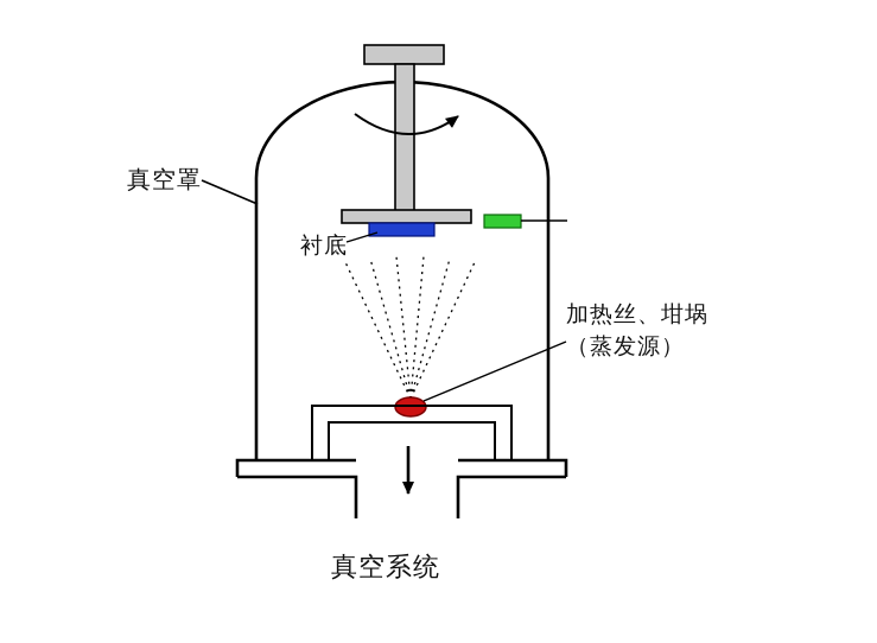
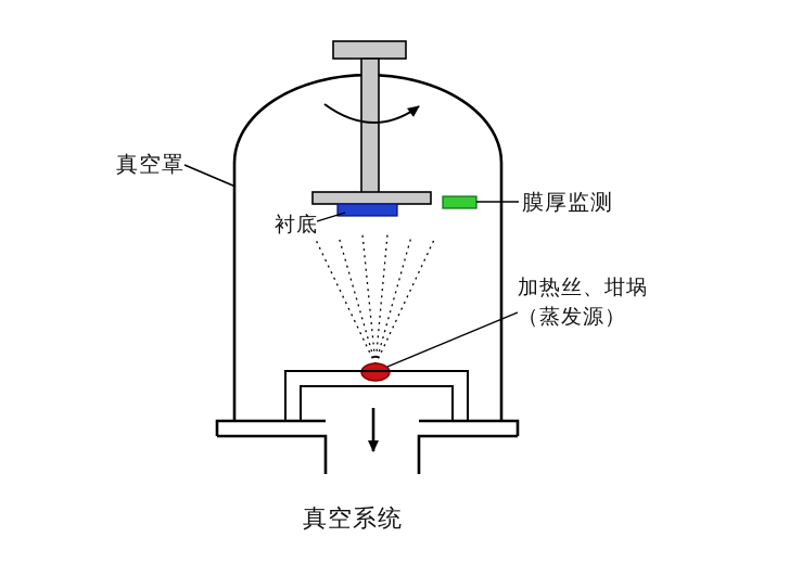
  真空罩
  衬底
+ 膜厚监测
  加热丝、坩埚
  （蒸发源）
  真空系统
